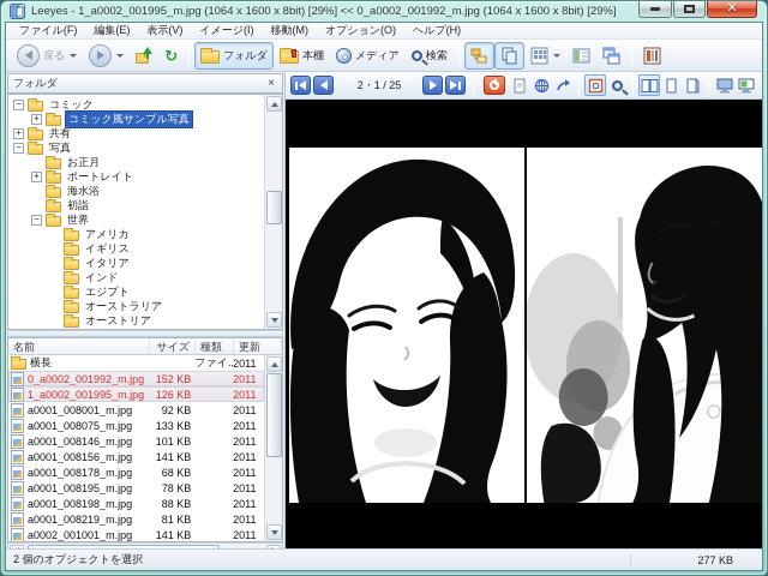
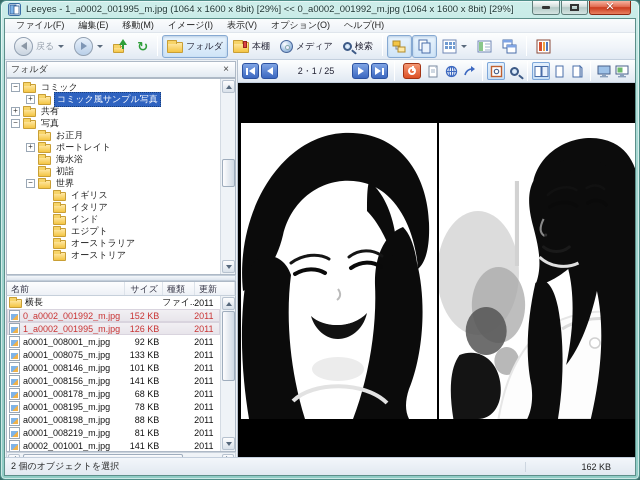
  Leeyes - 1_a0002_001995_m.jpg (1064 x 1600 x 8bit) [29%] << 0_a0002_001992_m.jpg (1064 x 1600 x 8bit) [29%]
  ✕
  ファイル(F)
  編集(E)
- 表示(V)
+ 移動(M)
  イメージ(I)
- 移動(M)
+ 表示(V)
  オプション(O)
  ヘルプ(H)
  戻る
  ↻
  フォルダ
  本棚
  メディア
  検索
  フォルダ
  ×
  −
  コミック
  +
  コミック風サンプル写真
  +
  共有
  −
  写真
  お正月
  +
  ポートレイト
  海水浴
  初詣
  −
  世界
- アメリカ
  イギリス
  イタリア
  インド
  エジプト
  オーストラリア
  オーストリア
  名前
  サイズ
  種類
  更新
  横長
  ファイ..
  2011
  0_a0002_001992_m.jpg
  152 KB
  2011
  1_a0002_001995_m.jpg
  126 KB
  2011
  a0001_008001_m.jpg
  92 KB
  2011
  a0001_008075_m.jpg
  133 KB
  2011
  a0001_008146_m.jpg
  101 KB
  2011
  a0001_008156_m.jpg
  141 KB
  2011
  a0001_008178_m.jpg
  68 KB
  2011
  a0001_008195_m.jpg
  78 KB
  2011
  a0001_008198_m.jpg
  88 KB
  2011
  a0001_008219_m.jpg
  81 KB
  2011
  a0002_001001_m.jpg
  141 KB
  2011
  2・1 / 25
  2 個のオブジェクトを選択
- 277 KB
+ 162 KB
